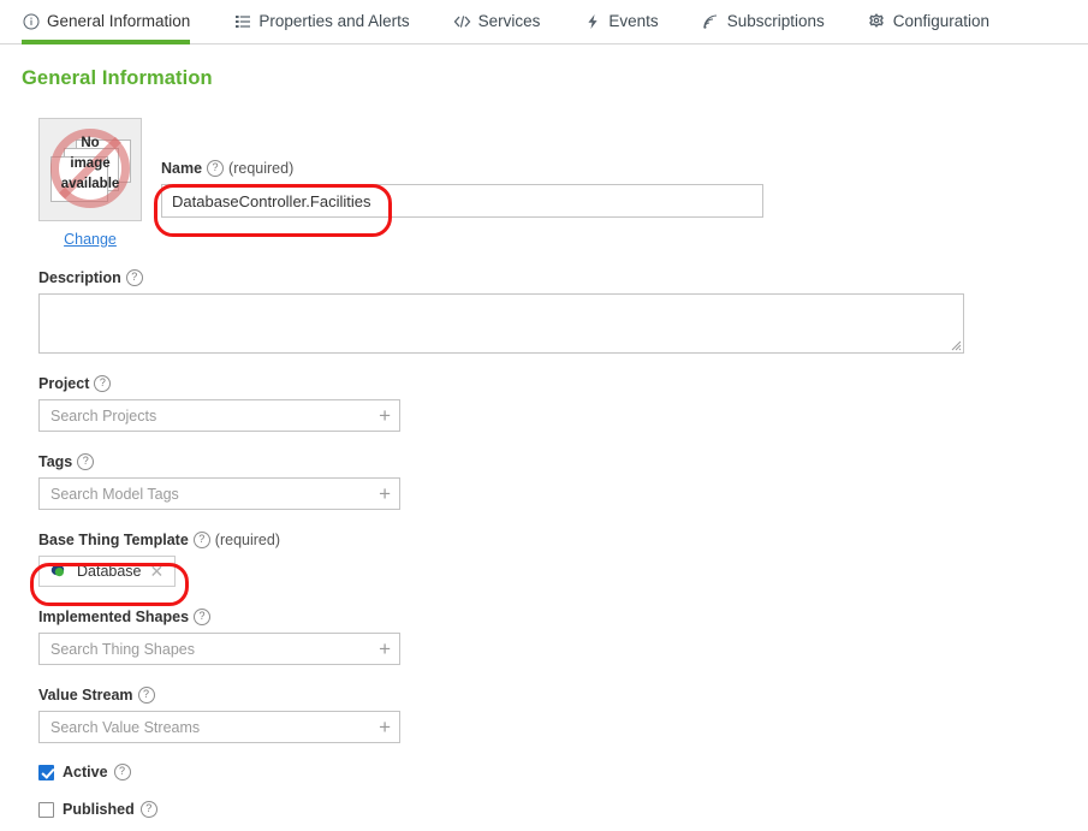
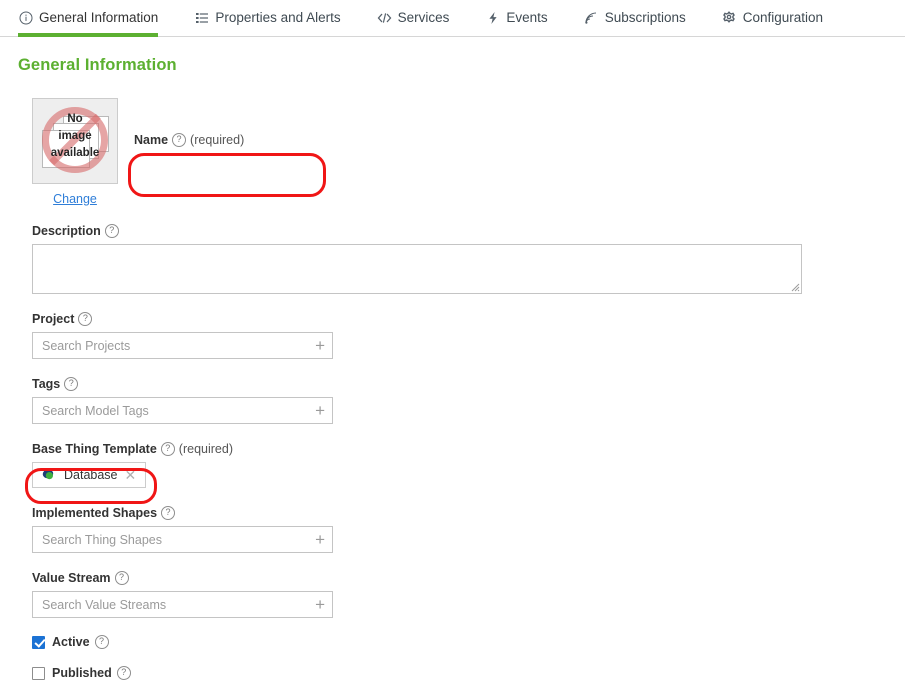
  General Information
  Properties and Alerts
  Services
  Events
  Subscriptions
  Configuration
  General Information
  No
  image
  available
  Change
  Name
  ?
  (required)
- DatabaseController.Facilities
  Description
  ?
  Project
  ?
  Search Projects
  +
  Tags
  ?
  Search Model Tags
  +
  Base Thing Template
  ?
  (required)
  Database
  ✕
  Implemented Shapes
  ?
  Search Thing Shapes
  +
  Value Stream
  ?
  Search Value Streams
  +
  Active
  ?
  Published
  ?
